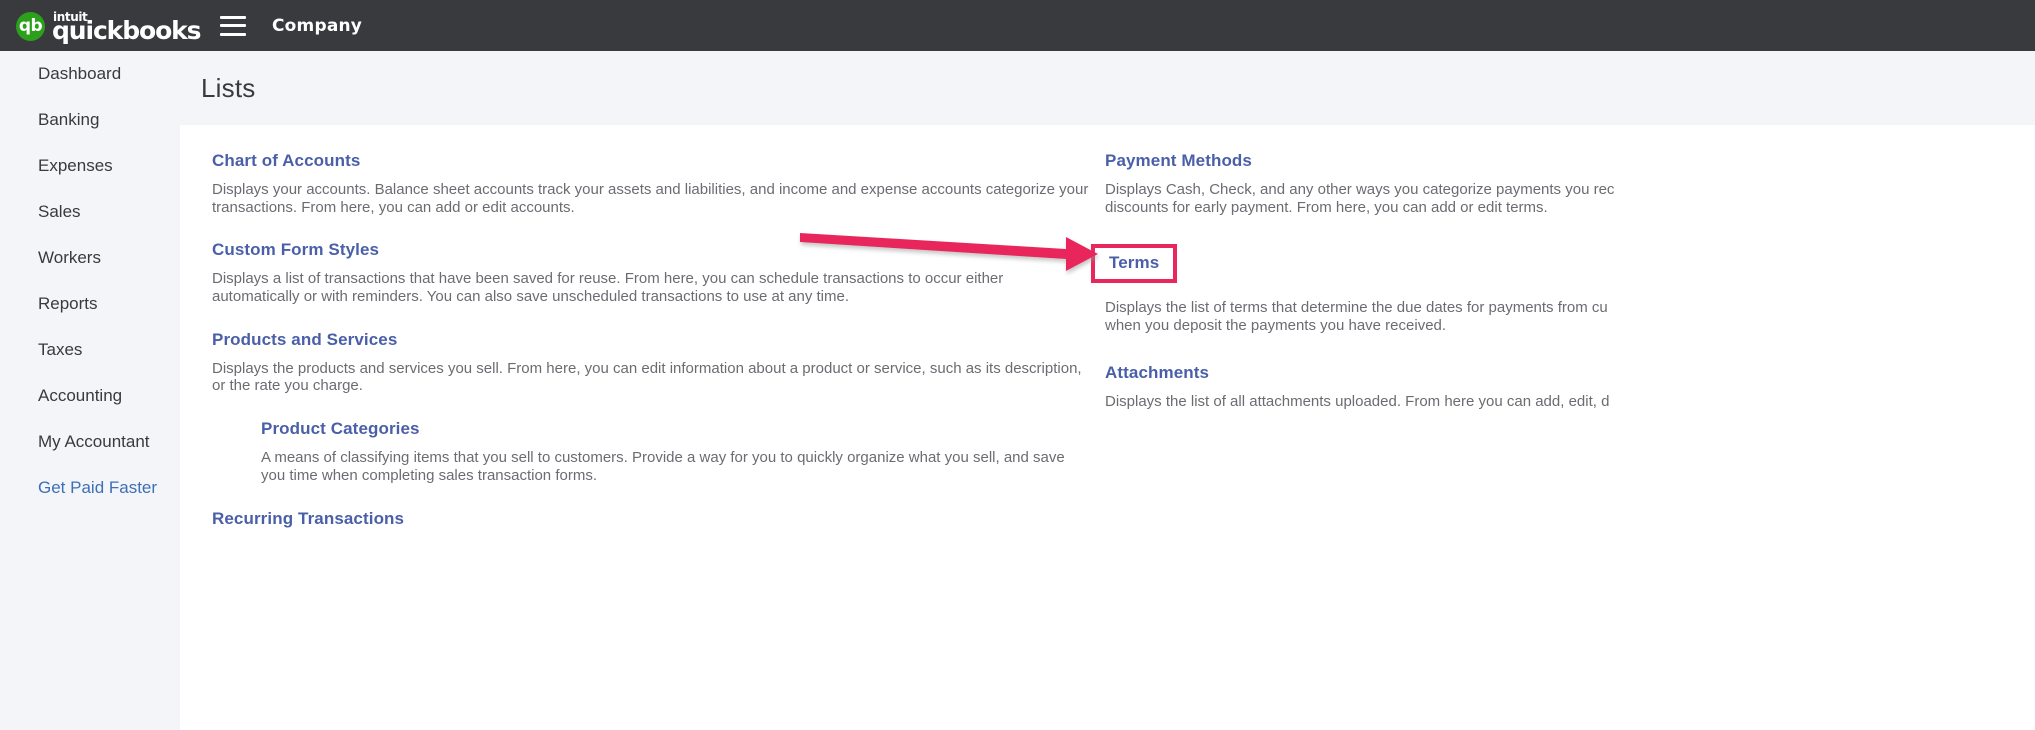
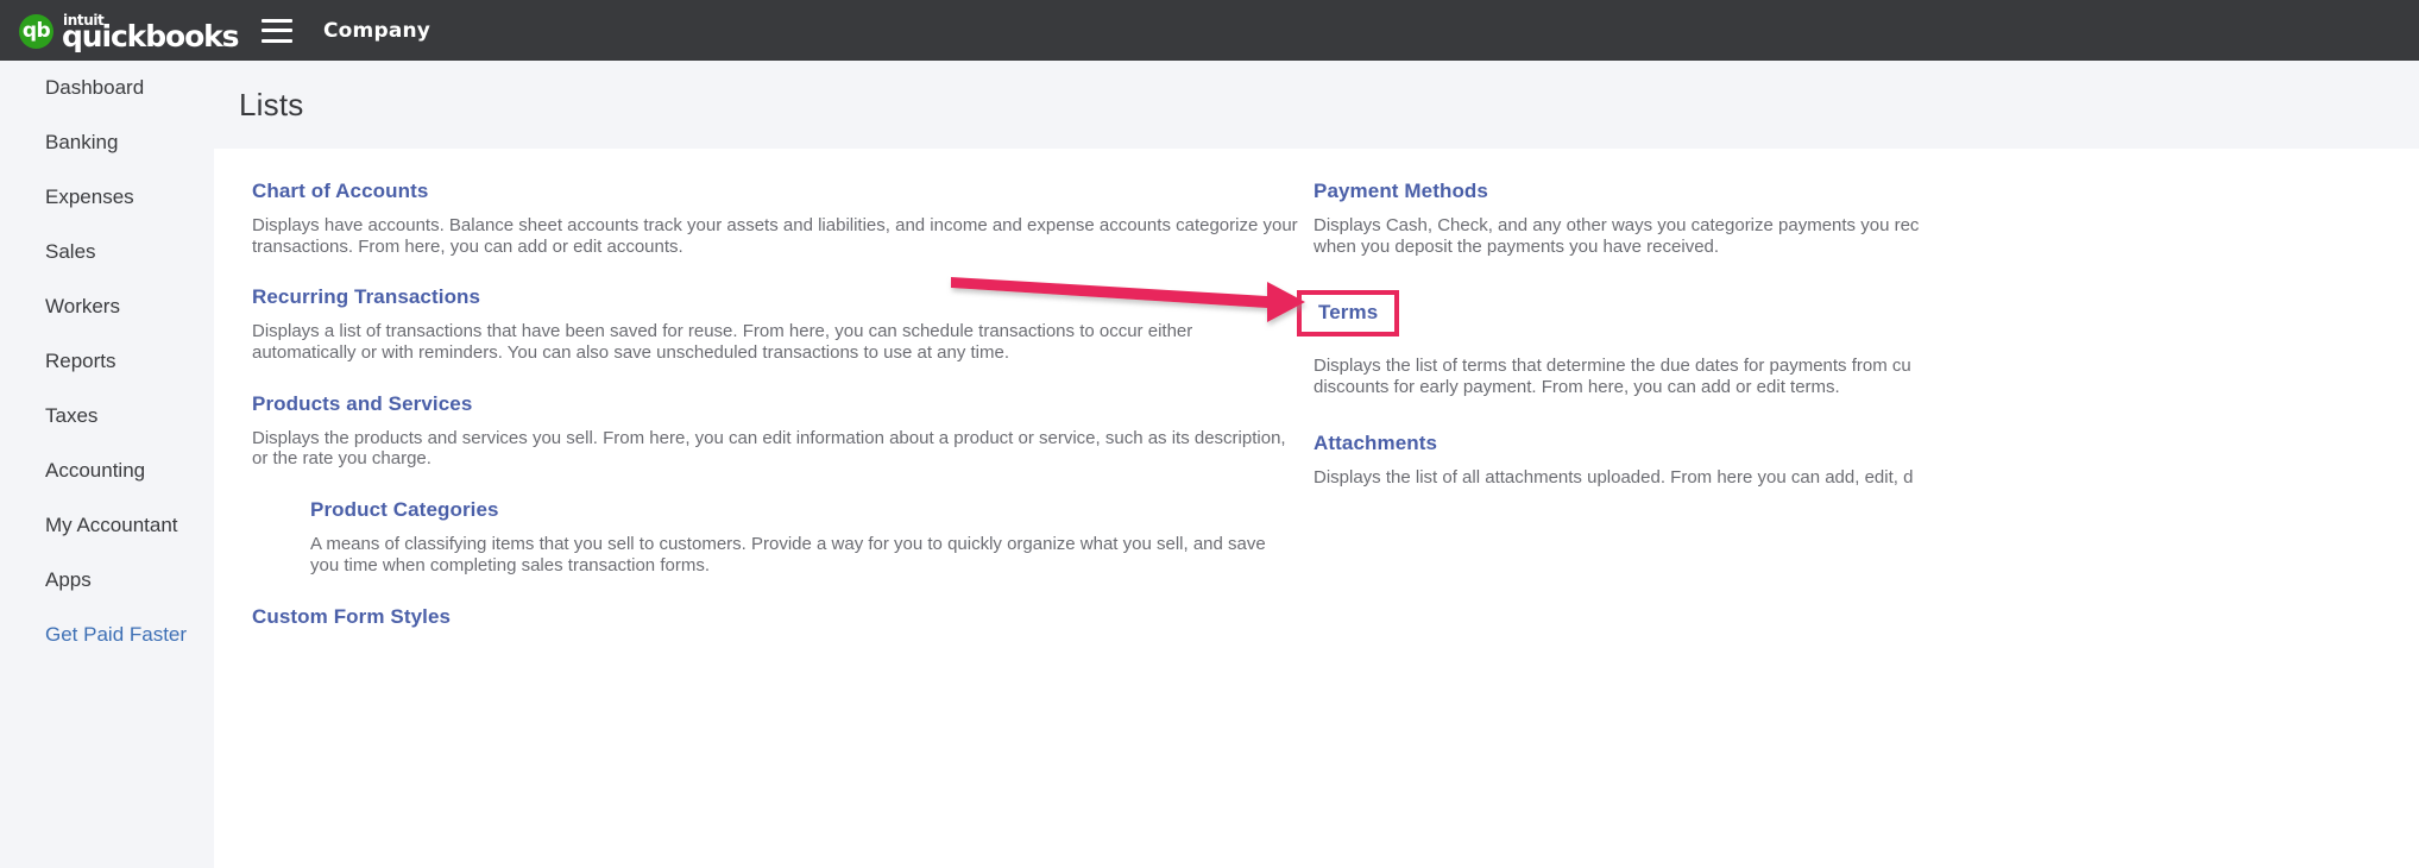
  qb
  intuit
  quickbooks
  Company
  Dashboard
  Banking
  Expenses
  Sales
  Workers
  Reports
  Taxes
  Accounting
  My Accountant
+ Apps
  Get Paid Faster
  Lists
  Chart of Accounts
- Displays your accounts. Balance sheet accounts track your assets and liabilities, and income and expense accounts categorize your transactions. From here, you can add or edit accounts.
+ Displays have accounts. Balance sheet accounts track your assets and liabilities, and income and expense accounts categorize your transactions. From here, you can add or edit accounts.
- Custom Form Styles
+ Recurring Transactions
  Displays a list of transactions that have been saved for reuse. From here, you can schedule transactions to occur either automatically or with reminders. You can also save unscheduled transactions to use at any time.
  Products and Services
  Displays the products and services you sell. From here, you can edit information about a product or service, such as its description, or the rate you charge.
  Product Categories
  A means of classifying items that you sell to customers. Provide a way for you to quickly organize what you sell, and save you time when completing sales transaction forms.
- Recurring Transactions
+ Custom Form Styles
  Payment Methods
  Displays Cash, Check, and any other ways you categorize payments you rec
- discounts for early payment. From here, you can add or edit terms.
+ when you deposit the payments you have received.
  Terms
  Displays the list of terms that determine the due dates for payments from cu
- when you deposit the payments you have received.
+ discounts for early payment. From here, you can add or edit terms.
  Attachments
  Displays the list of all attachments uploaded. From here you can add, edit, d
